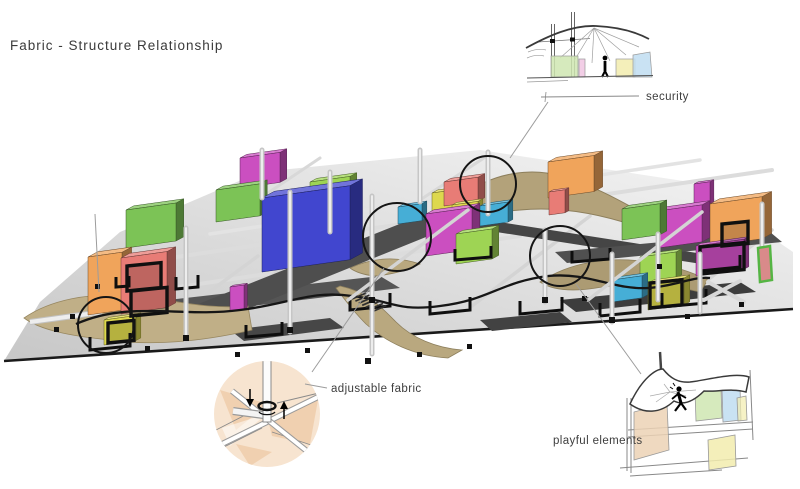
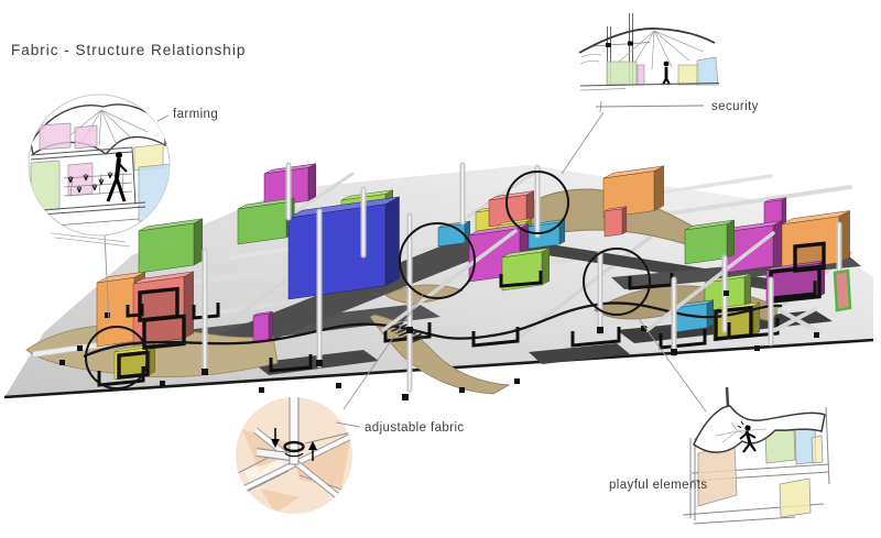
+ farming
  security
  adjustable fabric
  playful elements
  Fabric - Structure Relationship
